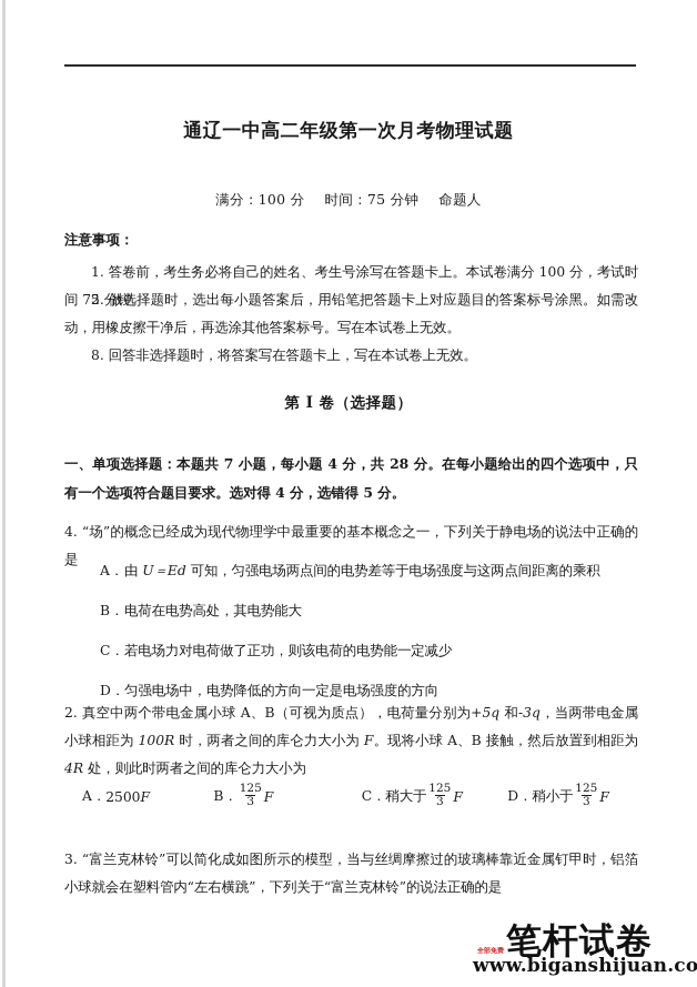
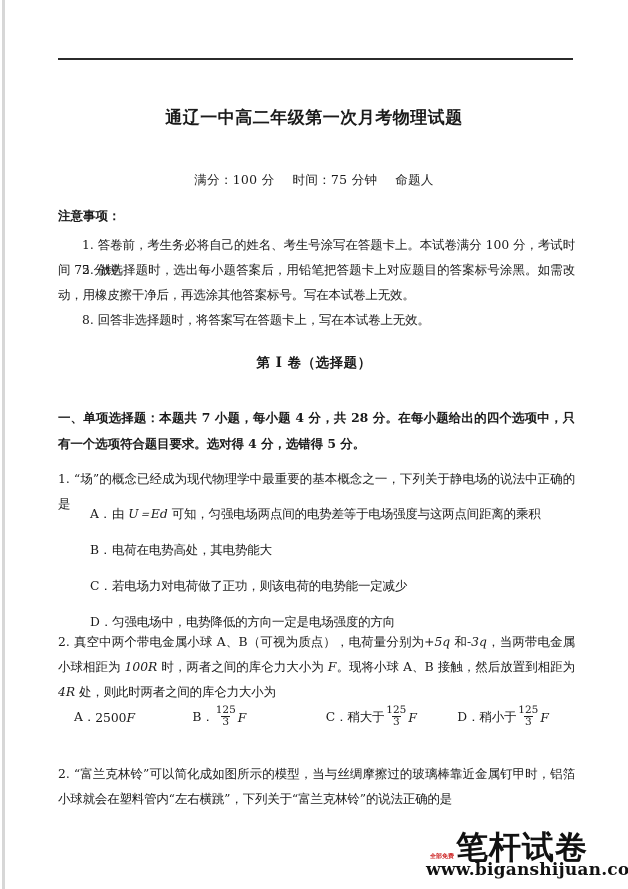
  通辽一中高二年级第一次月考物理试题
  满分：100 分 时间：75 分钟 命题人
  注意事项：
  1. 答卷前，考生务必将自己的姓名、考生号涂写在答题卡上。本试卷满分 100 分，考试时间 75 分钟。
  2. 做选择题时，选出每小题答案后，用铅笔把答题卡上对应题目的答案标号涂黑。如需改动，用橡皮擦干净后，再选涂其他答案标号。写在本试卷上无效。
  8. 回答非选择题时，将答案写在答题卡上，写在本试卷上无效。
  第 I 卷（选择题）
  一、单项选择题：本题共 7 小题，每小题 4 分，共 28 分。在每小题给出的四个选项中，只有一个选项符合题目要求。选对得 4 分，选错得 5 分。
- 4. “场”的概念已经成为现代物理学中最重要的基本概念之一，下列关于静电场的说法中正确的是
+ 1. “场”的概念已经成为现代物理学中最重要的基本概念之一，下列关于静电场的说法中正确的是
  A．由 U＝Ed 可知，匀强电场两点间的电势差等于电场强度与这两点间距离的乘积
  B．电荷在电势高处，其电势能大
  C．若电场力对电荷做了正功，则该电荷的电势能一定减少
  D．匀强电场中，电势降低的方向一定是电场强度的方向
  2. 真空中两个带电金属小球 A、B（可视为质点），电荷量分别为+5q 和-3q，当两带电金属小球相距为 100R 时，两者之间的库仑力大小为 F。现将小球 A、B 接触，然后放置到相距为 4R 处，则此时两者之间的库仑力大小为
  A．
  2500
  F
  B．
  125
  3
  F
  C．
  稍大于
  125
  3
  F
  D．
  稍小于
  125
  3
  F
- 3. “富兰克林铃”可以简化成如图所示的模型，当与丝绸摩擦过的玻璃棒靠近金属钉甲时，铝箔小球就会在塑料管内“左右横跳”，下列关于“富兰克林铃”的说法正确的是
+ 2. “富兰克林铃”可以简化成如图所示的模型，当与丝绸摩擦过的玻璃棒靠近金属钉甲时，铝箔小球就会在塑料管内“左右横跳”，下列关于“富兰克林铃”的说法正确的是
  笔杆试卷
  www.biganshijuan.co
